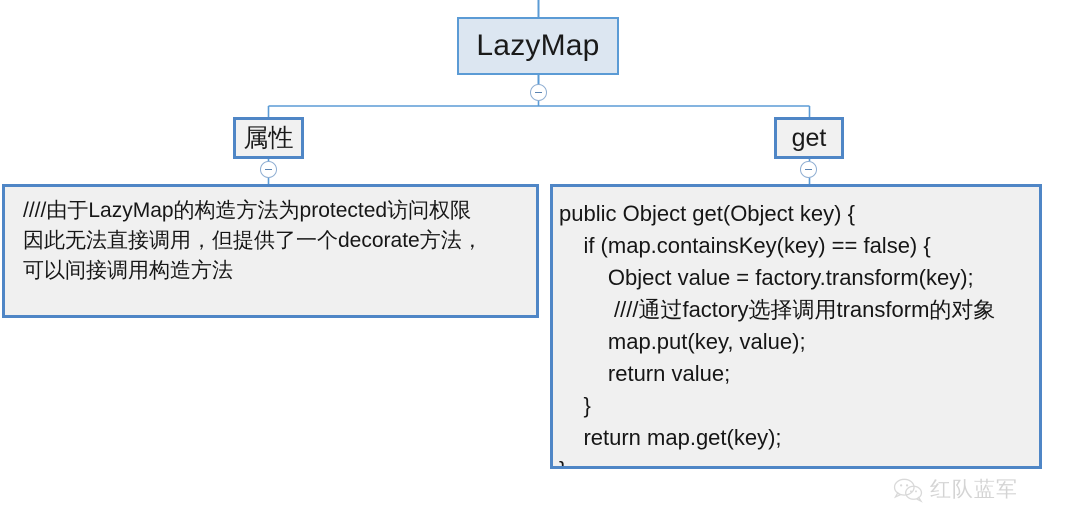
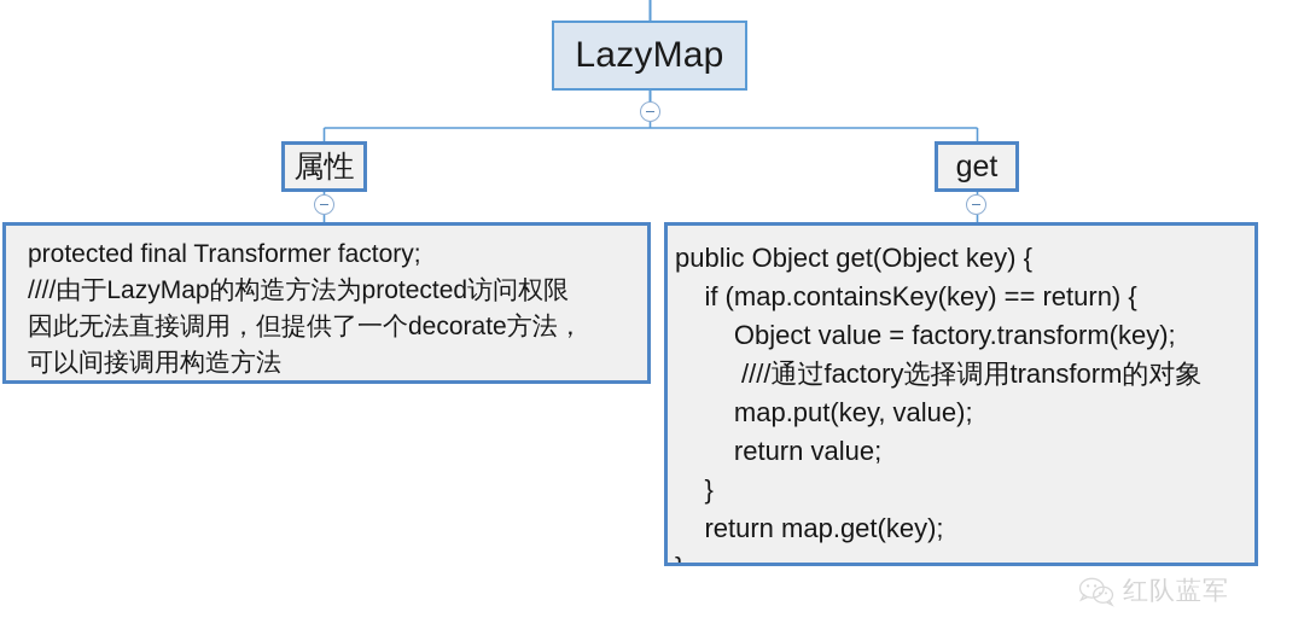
  LazyMap
  属性
  get
+ protected final Transformer factory;
  ////由于LazyMap的构造方法为protected访问权限
  因此无法直接调用，但提供了一个decorate方法，
  可以间接调用构造方法
  public Object get(Object key) {
- if (map.containsKey(key) == false) {
+ if (map.containsKey(key) == return) {
  Object value = factory.transform(key);
  ////通过factory选择调用transform的对象
  map.put(key, value);
  return value;
  }
  return map.get(key);
  红队蓝军
